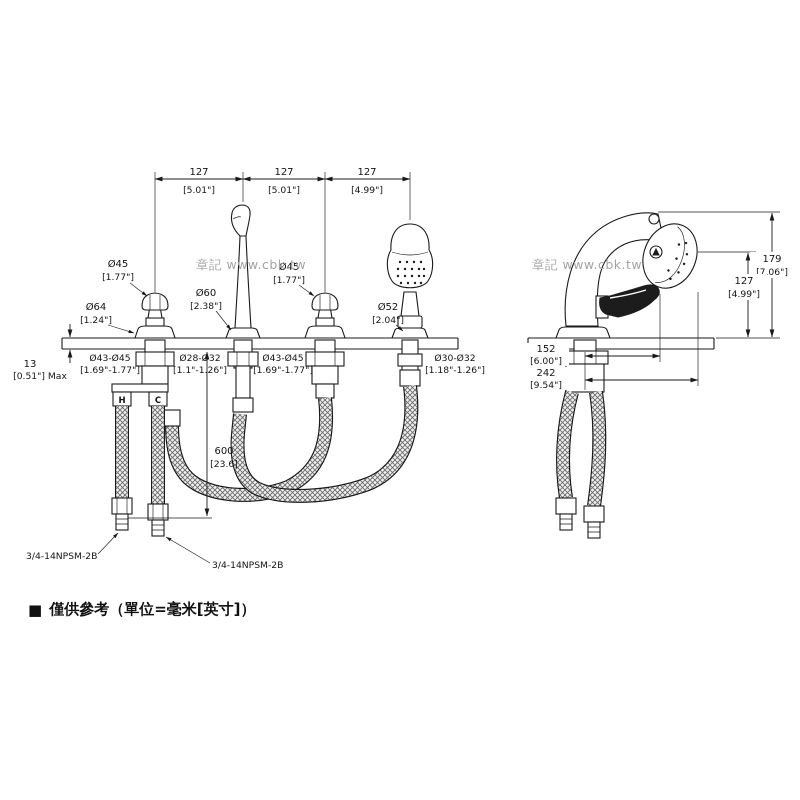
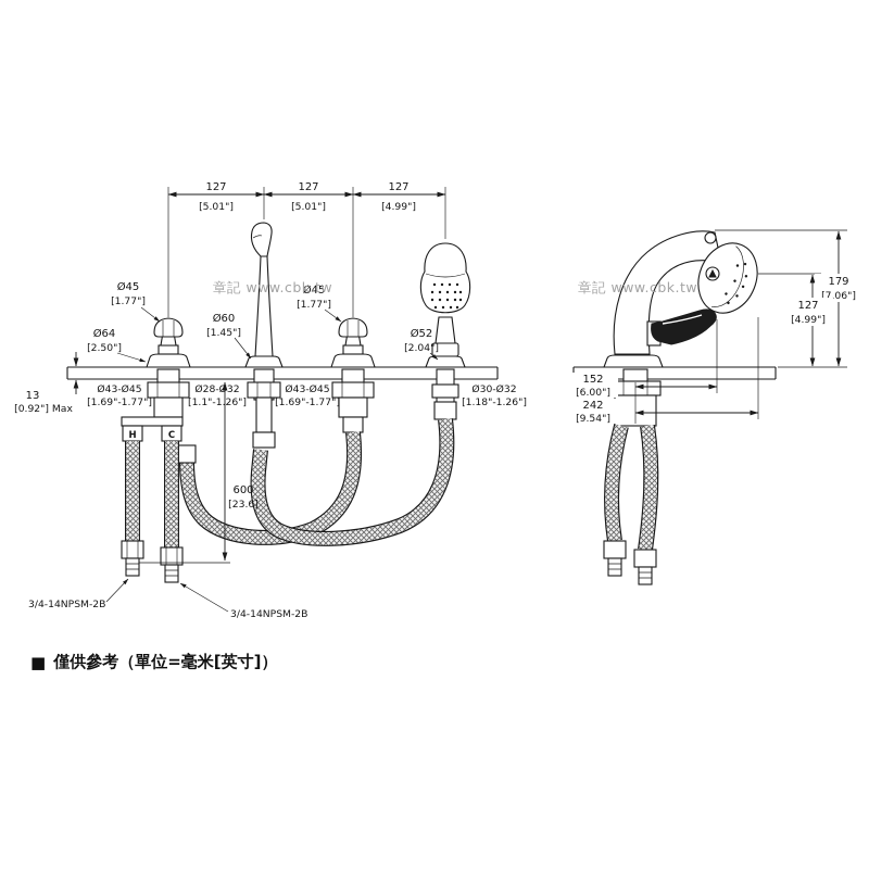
  H
  C
  127
  [5.01"]
  127
  [5.01"]
  127
  [4.99"]
  Ø45
  [1.77"]
  Ø64
- [1.24"]
+ [2.50"]
  Ø60
- [2.38"]
+ [1.45"]
  Ø45
  [1.77"]
  Ø52
  [2.04"]
  Ø43-Ø45
  [1.69"-1.77"]
  Ø28-Ø32
  [1.1"-1.26"]
  Ø43-Ø45
  [1.69"-1.77"]
  Ø30-Ø32
  [1.18"-1.26"]
  13
- [0.51"] Max
+ [0.92"] Max
  600
  [23.6]
  3/4-14NPSM-2B
  3/4-14NPSM-2B
  179
  [7.06"]
  127
  [4.99"]
  152
  [6.00"]
  242
  [9.54"]
  章記 www.cbk.tw
  章記 www.cbk.tw
  ■
  僅供參考（單位=毫米[英寸]）
